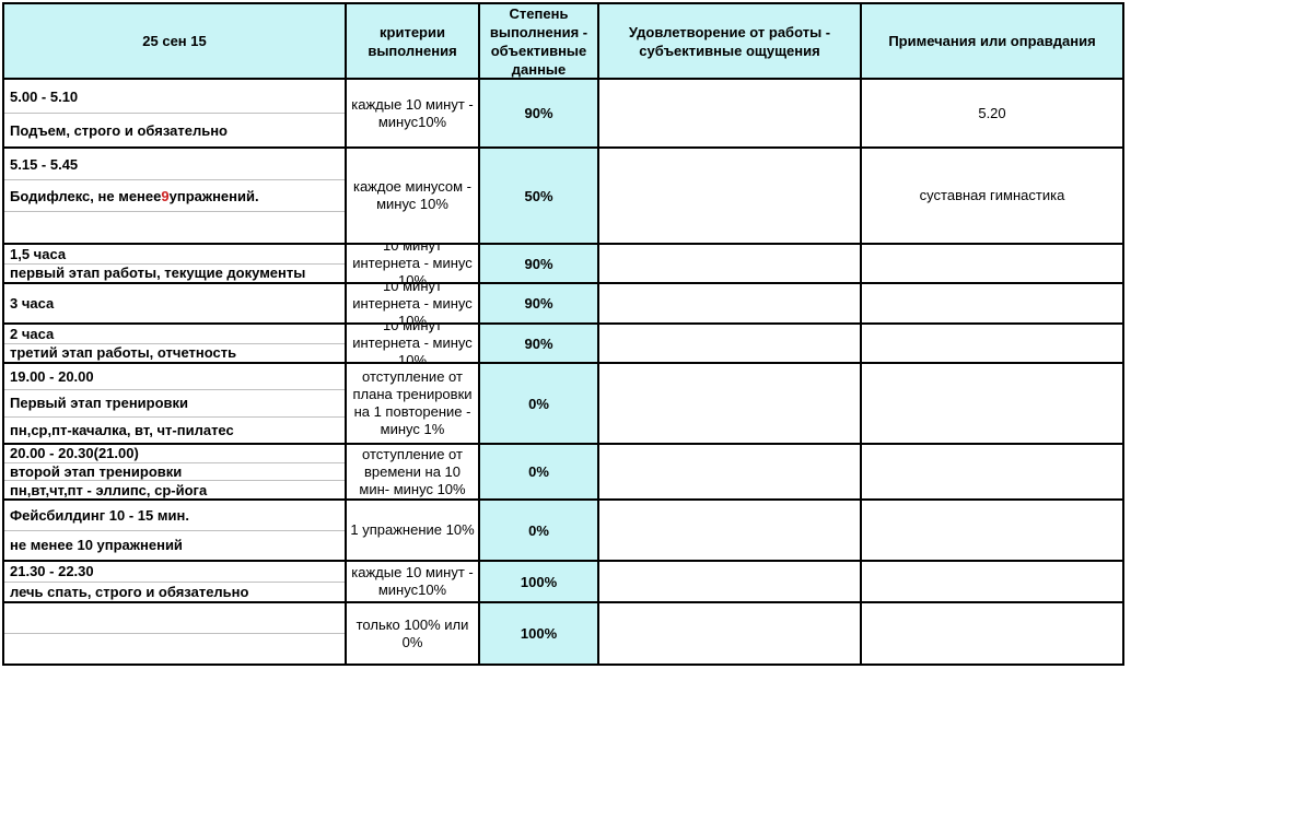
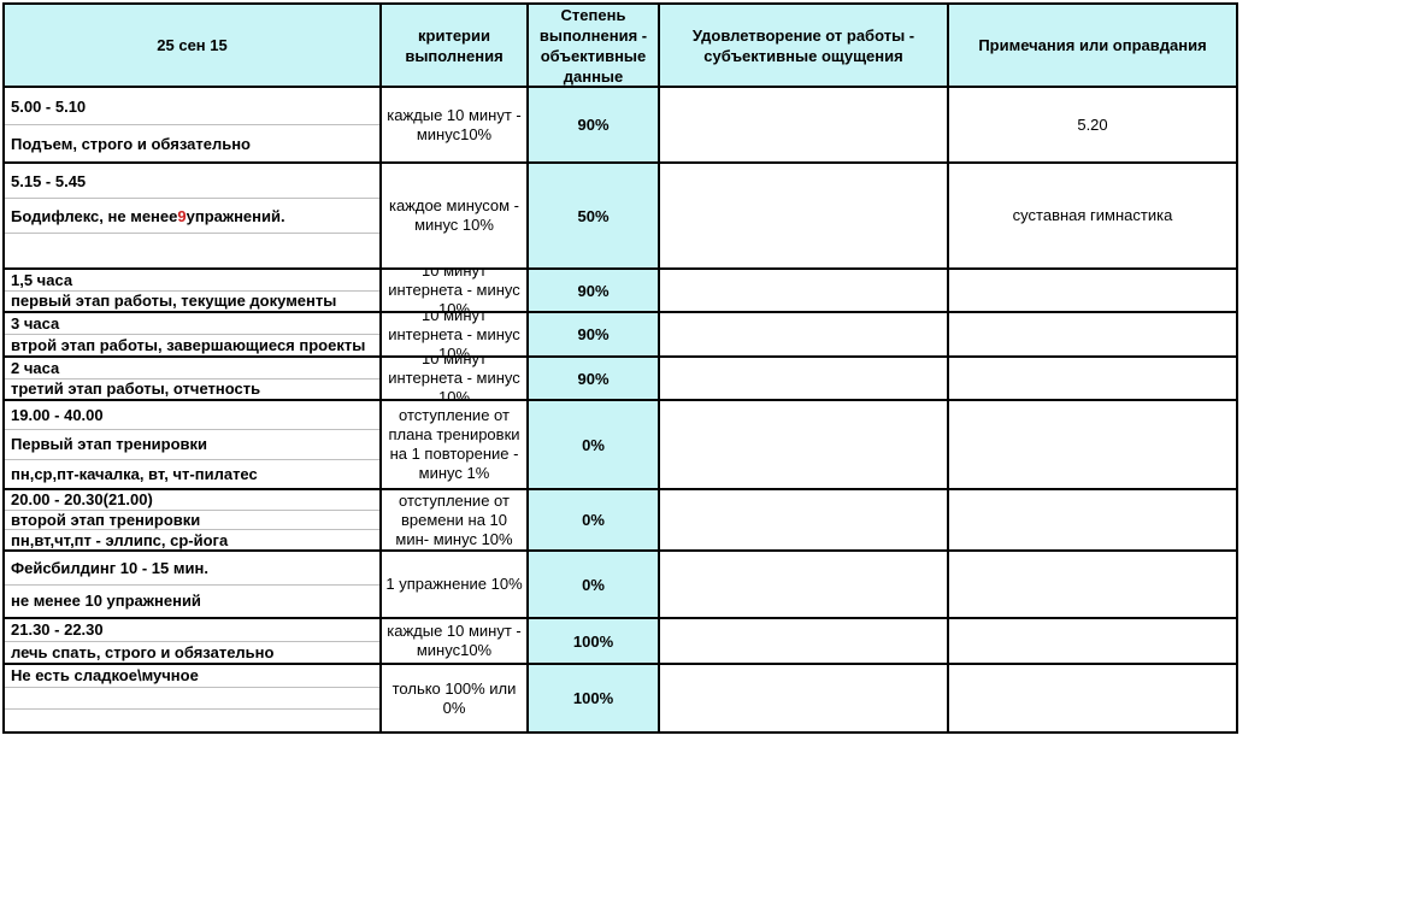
  25 сен 15
  критерии выполнения
  Степень выполнения - объективные данные
  Удовлетворение от работы - субъективные ощущения
  Примечания или оправдания
  5.00 - 5.10
  Подъем, строго и обязательно
  каждые 10 минут - минус10%
  90%
  5.20
  5.15 - 5.45
  Бодифлекс, не менее
  9
  упражнений.
  каждое минусом - минус 10%
  50%
  суставная гимнастика
  1,5 часа
  первый этап работы, текущие документы
  10 минут интернета - минус 10%
  90%
  3 часа
+ втрой этап работы, завершающиеся проекты
  10 минут интернета - минус 10%
  90%
  2 часа
  третий этап работы, отчетность
  10 минут интернета - минус 10%
  90%
- 19.00 - 20.00
+ 19.00 - 40.00
  Первый этап тренировки
  пн,ср,пт-качалка, вт, чт-пилатес
  отступление от плана тренировки на 1 повторение - минус 1%
  0%
  20.00 - 20.30(21.00)
  второй этап тренировки
  пн,вт,чт,пт - эллипс, ср-йога
  отступление от времени на 10 мин- минус 10%
  0%
  Фейсбилдинг 10 - 15 мин.
  не менее 10 упражнений
  1 упражнение 10%
  0%
  21.30 - 22.30
  лечь спать, строго и обязательно
  каждые 10 минут - минус10%
  100%
+ Не есть сладкое\мучное
  только 100% или 0%
  100%
